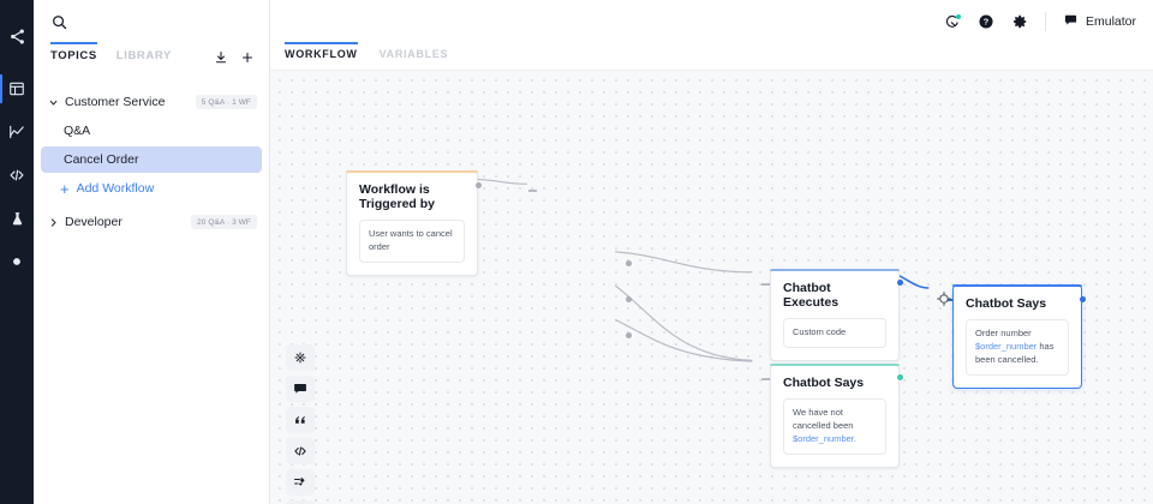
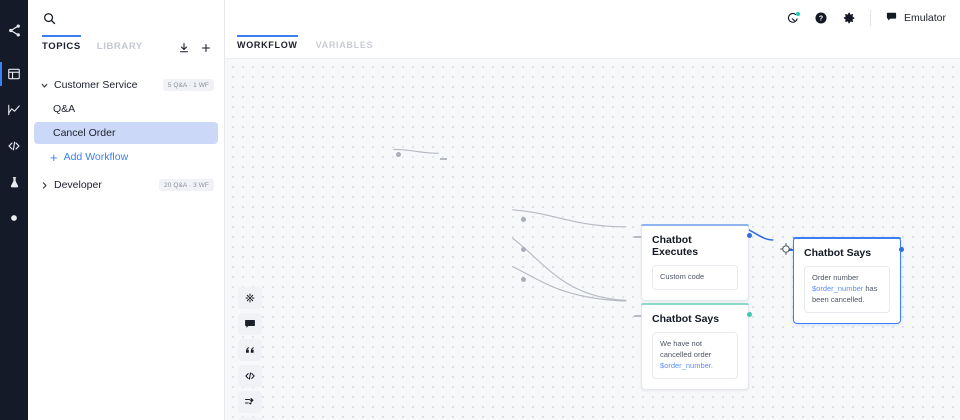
  TOPICS
  LIBRARY
  Customer Service
  Q&A
  Cancel Order
  +
  Add Workflow
  Developer
  ?
  Emulator
  WORKFLOW
  VARIABLES
- Workflow is Triggered by
- User wants to cancel order
  Chatbot Executes
  Custom code
  Chatbot Says
  Order number $order_number has been cancelled.
  Chatbot Says
- We have not cancelled been $order_number.
+ We have not cancelled order $order_number.
